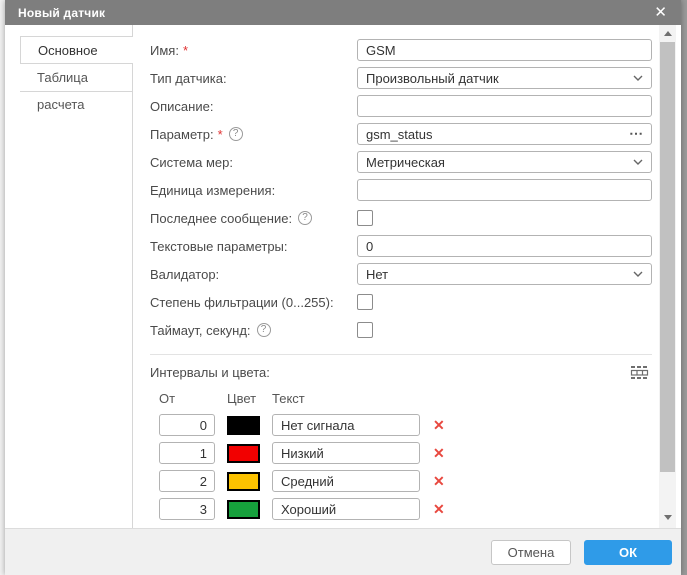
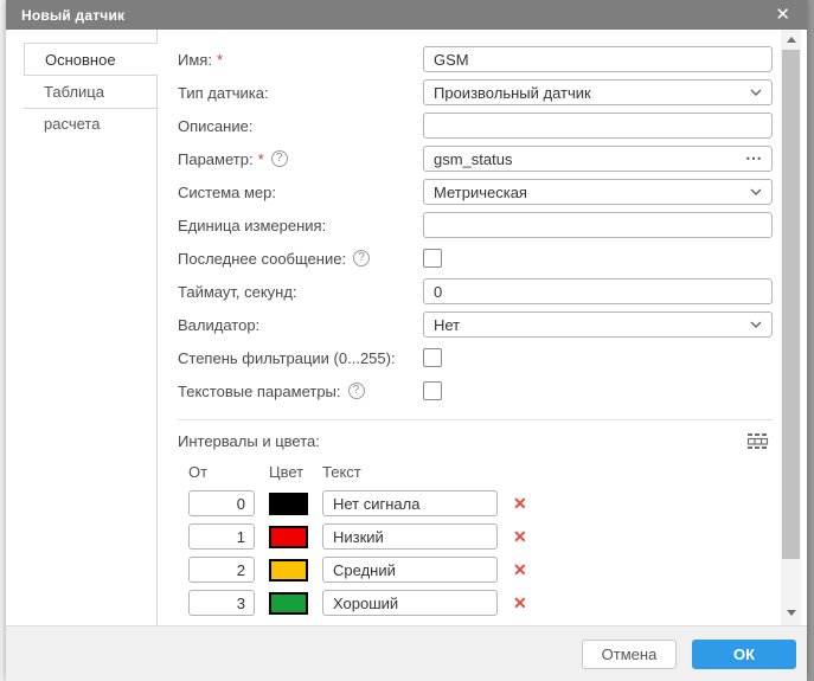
  Новый датчик
  ✕
  Основное
  Таблица расчета
  Имя:
  *
  GSM
  Тип датчика:
  Произвольный датчик
  Описание:
  Параметр:
  *
  ?
  gsm_status
  ⋯
  Система мер:
  Метрическая
  Единица измерения:
  Последнее сообщение:
  ?
- Текстовые параметры:
+ Таймаут, секунд:
  0
  Валидатор:
  Нет
  Степень фильтрации (0...255):
- Таймаут, секунд:
+ Текстовые параметры:
  ?
  Интервалы и цвета:
  От
  Цвет
  Текст
  0
  Нет сигнала
  ✕
  1
  Низкий
  ✕
  2
  Средний
  ✕
  3
  Хороший
  ✕
  Отмена
  ОК
